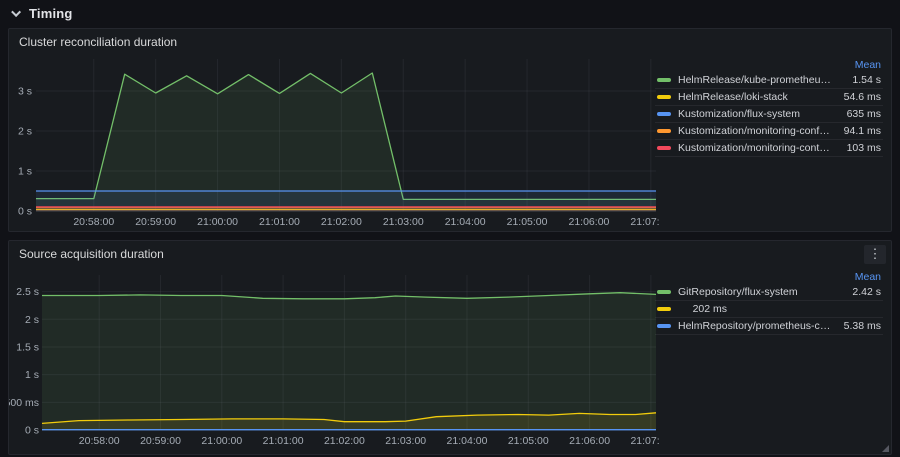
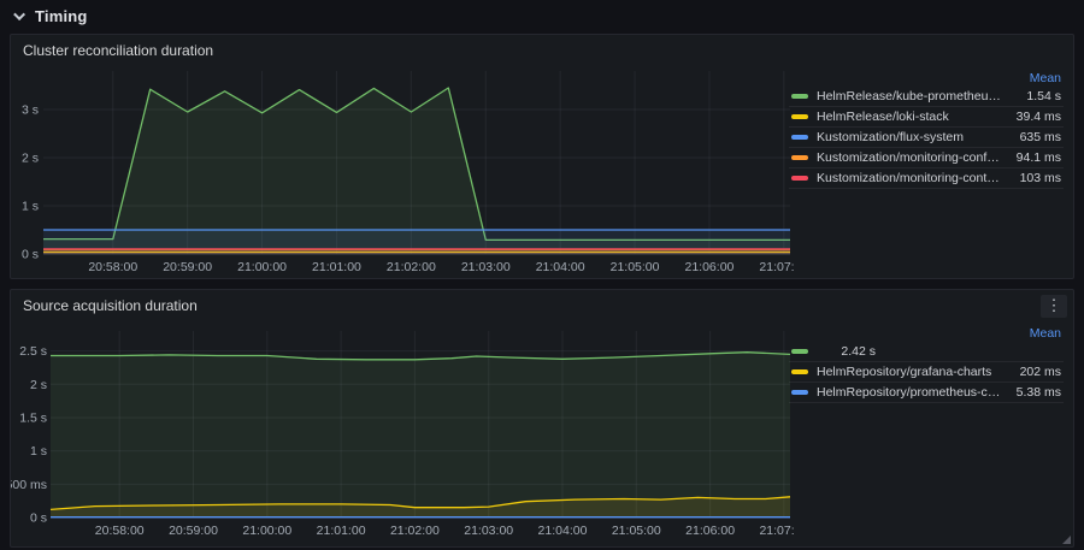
  Timing
  Cluster reconciliation duration
  20:58:00
  20:59:00
  21:00:00
  21:01:00
  21:02:00
  21:03:00
  21:04:00
  21:05:00
  21:06:00
  21:07:
  0 s
  1 s
  2 s
  3 s
  Mean
  HelmRelease/kube-prometheus-s
  1.54 s
  HelmRelease/loki-stack
- 54.6 ms
+ 39.4 ms
  Kustomization/flux-system
  635 ms
  Kustomization/monitoring-configs
  94.1 ms
  Kustomization/monitoring-control
  103 ms
  Source acquisition duration
  ⋮
  20:58:00
  20:59:00
  21:00:00
  21:01:00
  21:02:00
  21:03:00
  21:04:00
  21:05:00
  21:06:00
  21:07:
  0 s
  00 ms
  1 s
  1.5 s
  2 s
  2.5 s
  Mean
- GitRepository/flux-system
  2.42 s
+ HelmRepository/grafana-charts
  202 ms
  HelmRepository/prometheus-com
  5.38 ms
